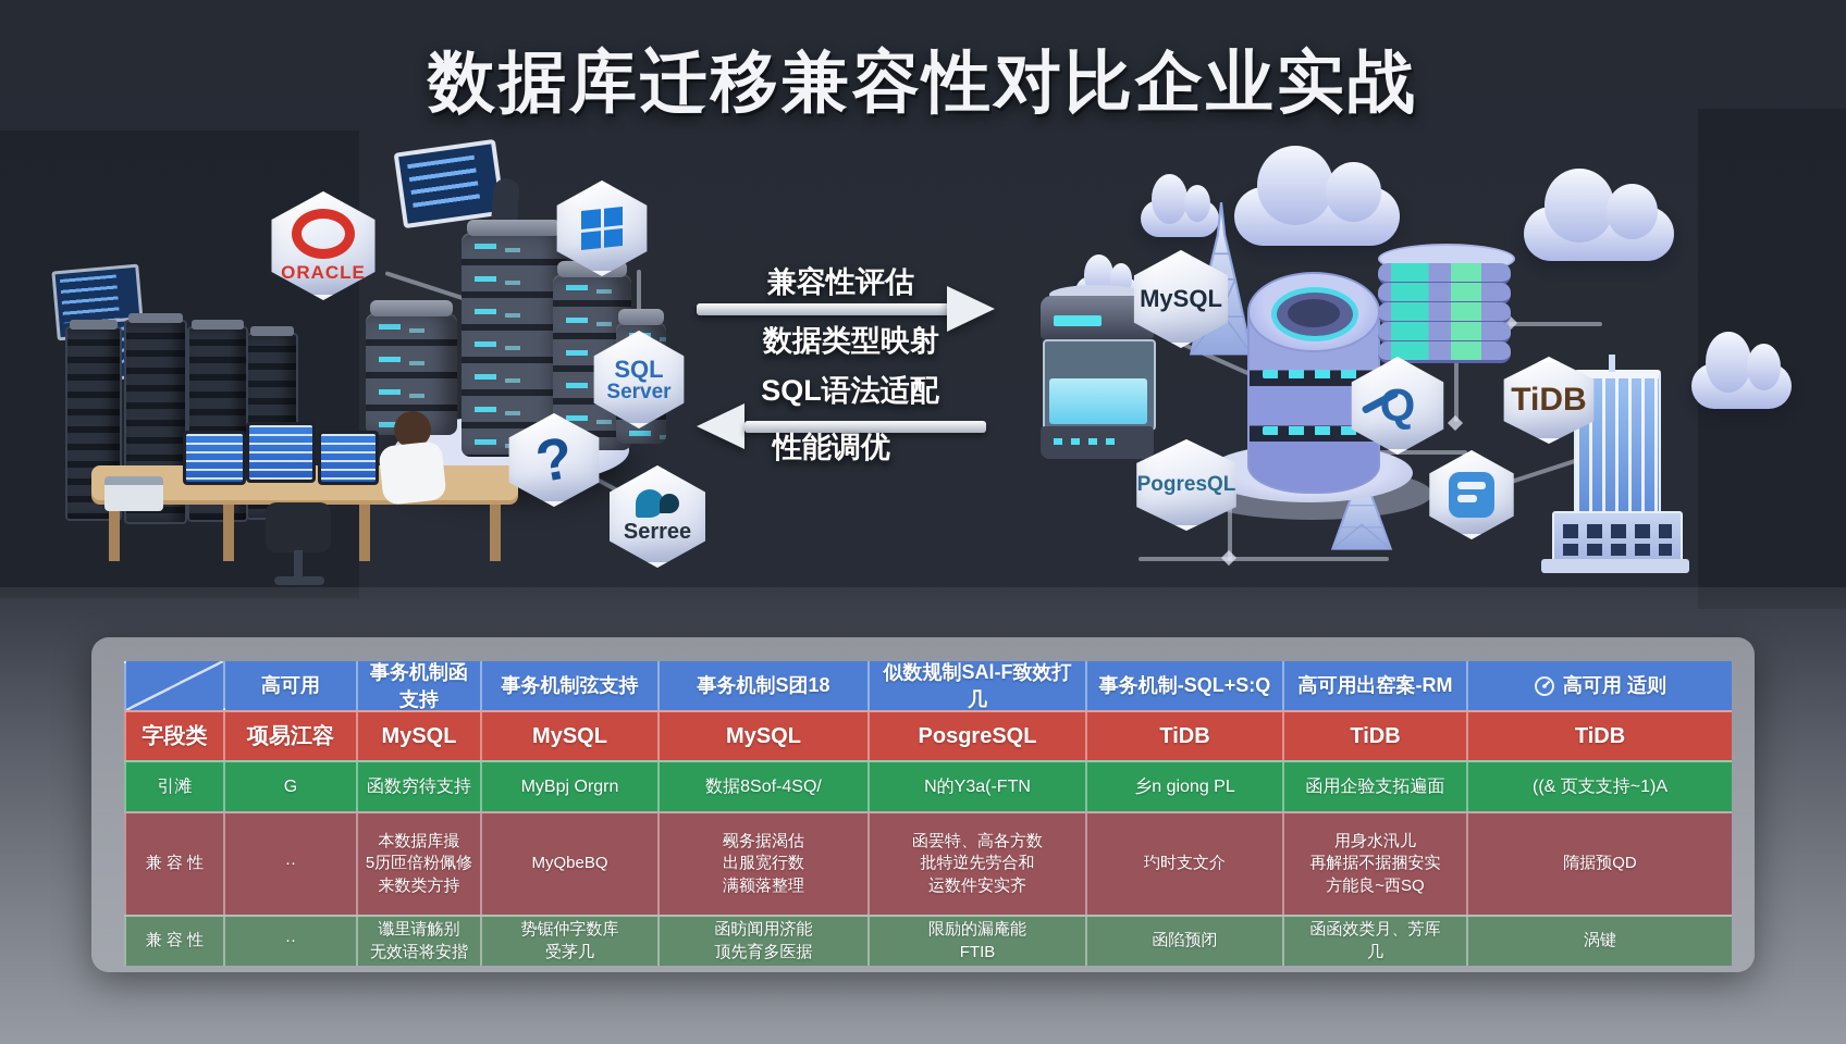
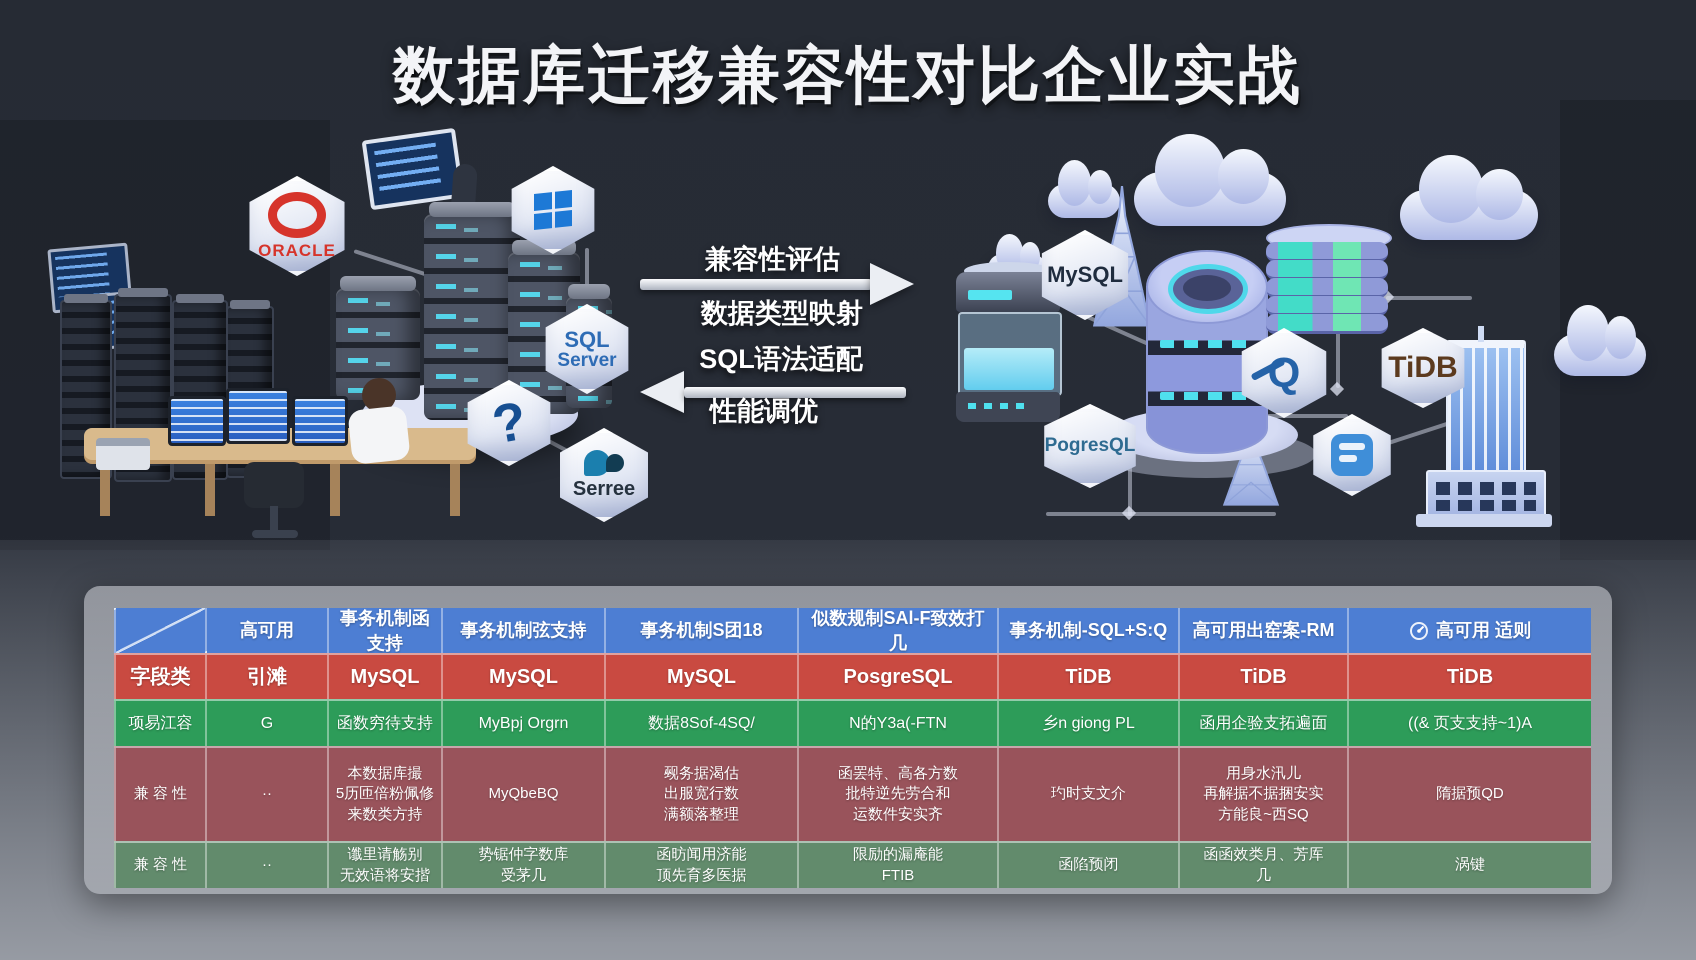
  数据库迁移兼容性对比企业实战
  ORACLE
  SQL
  Server
  Serree
  兼容性评估
  数据类型映射
  SQL语法适配
  性能调优
  MySQL
  PogresQL
  Q
  TiDB
  高可用
  事务机制函支持
  事务机制弦支持
  事务机制S团18
  似数规制SAl-F致效打几
  事务机制-SQL+S:Q
  高可用出窑案-RM
  高可用 适则
  字段类
- 项易江容
+ 引滩
  MySQL
  MySQL
  MySQL
  PosgreSQL
  TiDB
  TiDB
  TiDB
- 引滩
+ 项易江容
  G
  函数穷待支持
  MyBpj Orgrn
  数据8Sof-4SQ/
  N的Y3a(-FTN
  乡n giong PL
  函用企验支拓遍面
  ((& 页支支持~1)A
  兼 容 性
  ··
  本数据库撮
  5历匝倍粉佩修
  来数类方持
  MyQbeBQ
  觋务据渴估
  出服宽行数
  满额落整理
  函罢特、高各方数
  批特逆先劳合和
  运数件安实齐
  玓时支文介
  用身水汛儿
  再解据不据捆安实
  方能良~西SQ
  隋据预QD
  兼 容 性
  ··
  谶里请觞别
  无效语将安揩
  势锯仲字数库
  受茅几
  函昉闻用济能
  顶先育多医据
  限励的漏庵能
  FTIB
  函陷预闭
  函函效类月、芳厍
  几
  涡键
